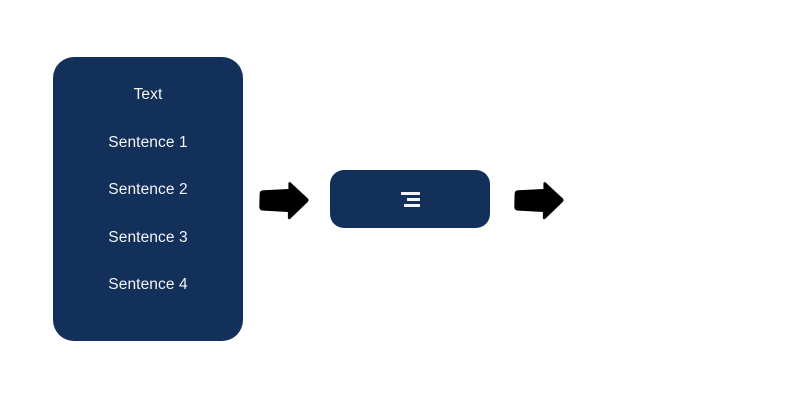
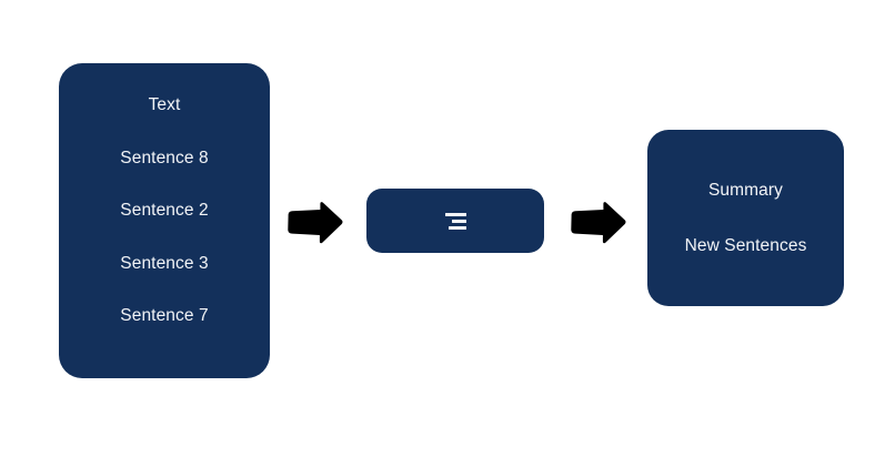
  Text
- Sentence 1
+ Sentence 8
  Sentence 2
  Sentence 3
- Sentence 4
+ Sentence 7
+ Summary
+ New Sentences
